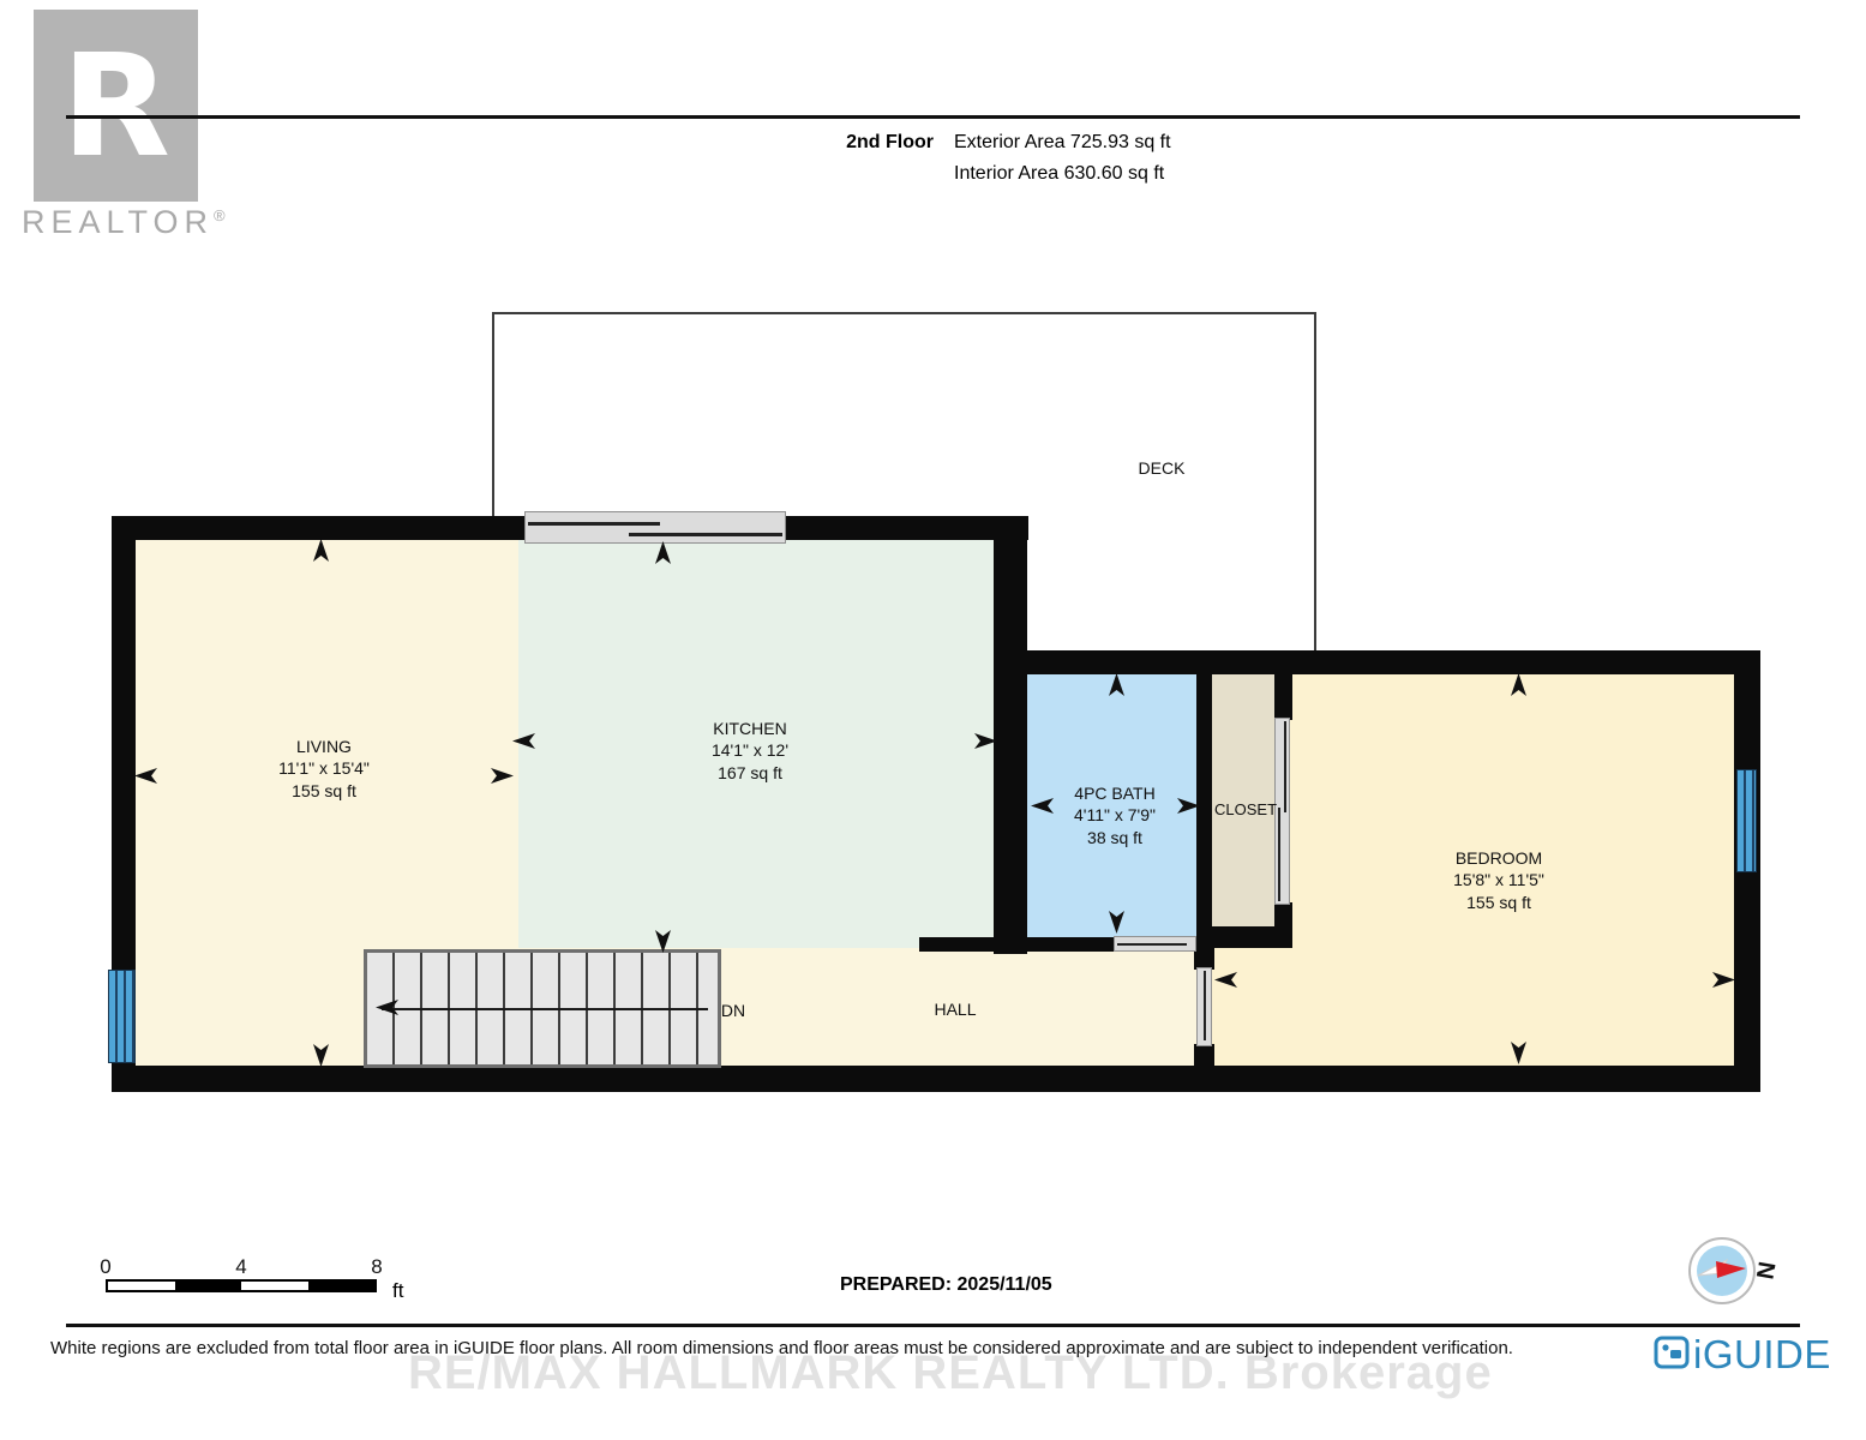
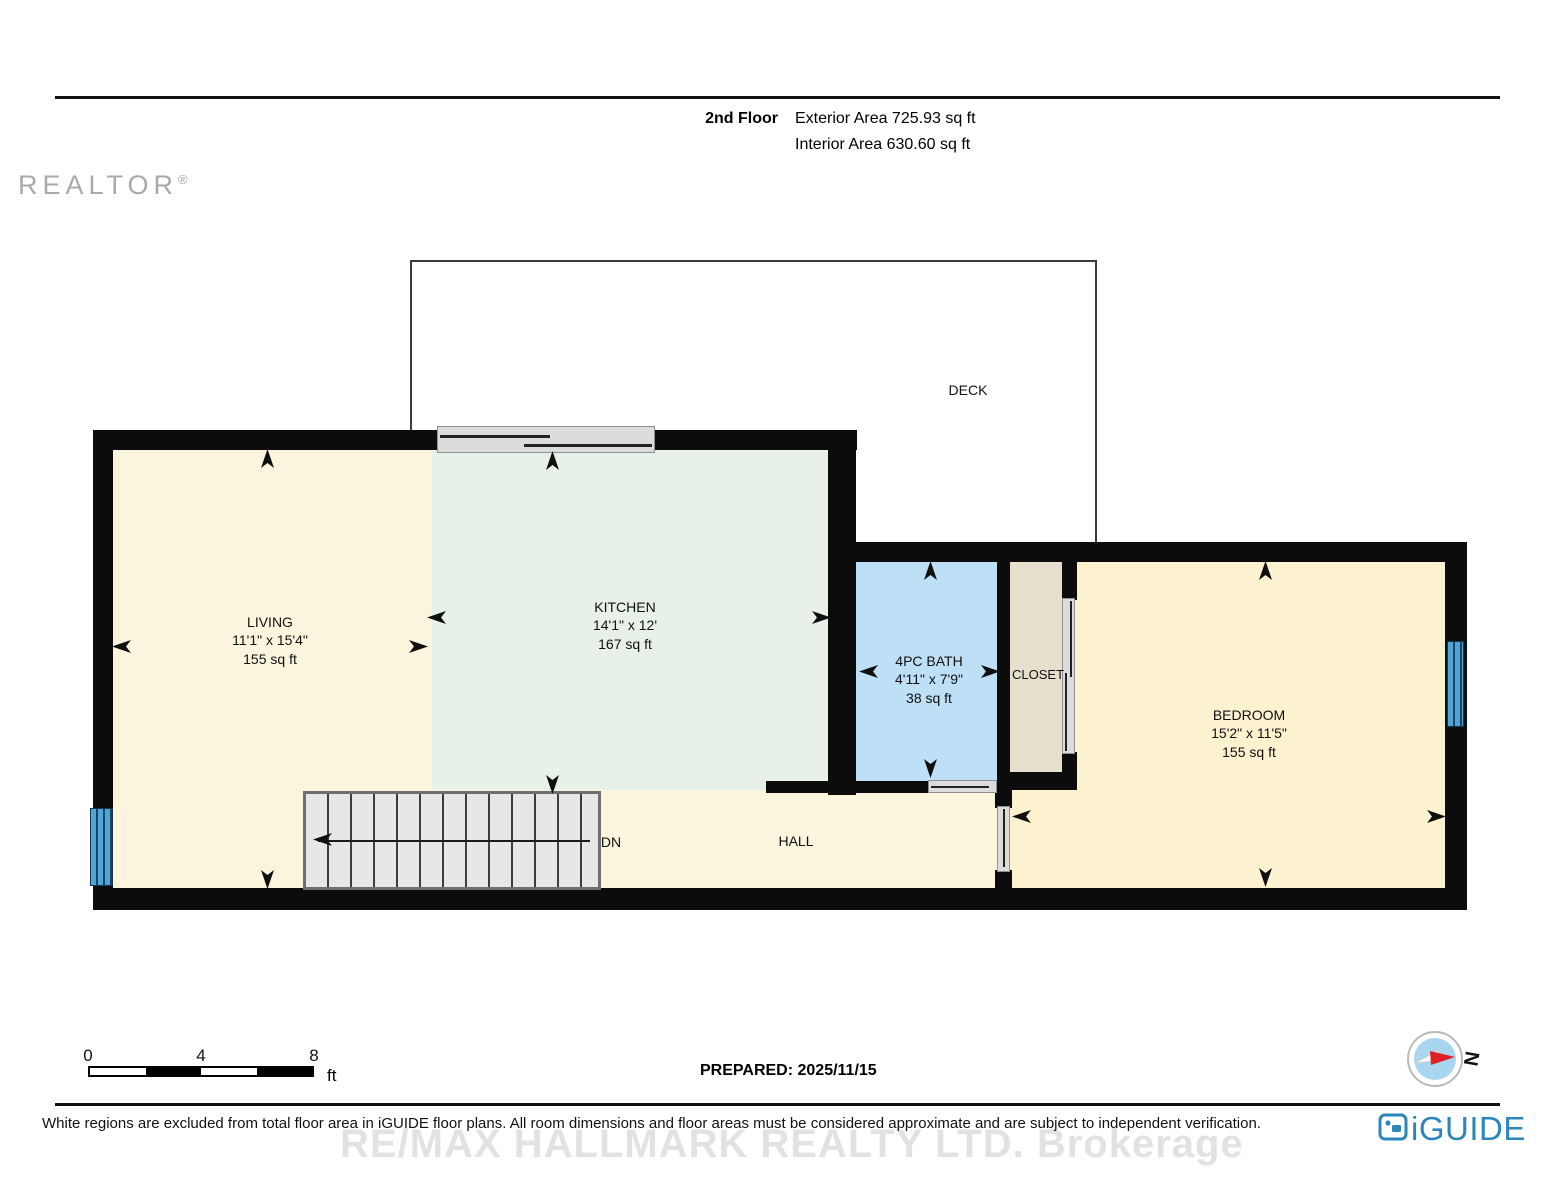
  2nd Floor
  Exterior Area 725.93 sq ft
  Interior Area 630.60 sq ft
- R
  REALTOR®
  DN
  DECK
  LIVING
  11'1" x 15'4"
  155 sq ft
  KITCHEN
  14'1" x 12'
  167 sq ft
  4PC BATH
  4'11" x 7'9"
  38 sq ft
  CLOSET
  BEDROOM
- 15'8" x 11'5"
+ 15'2" x 11'5"
  155 sq ft
  HALL
  0
  4
  8
  ft
- PREPARED: 2025/11/05
+ PREPARED: 2025/11/15
  RE/MAX HALLMARK REALTY LTD. Brokerage
  White regions are excluded from total floor area in iGUIDE floor plans. All room dimensions and floor areas must be considered approximate and are subject to independent verification.
  iGUIDE
